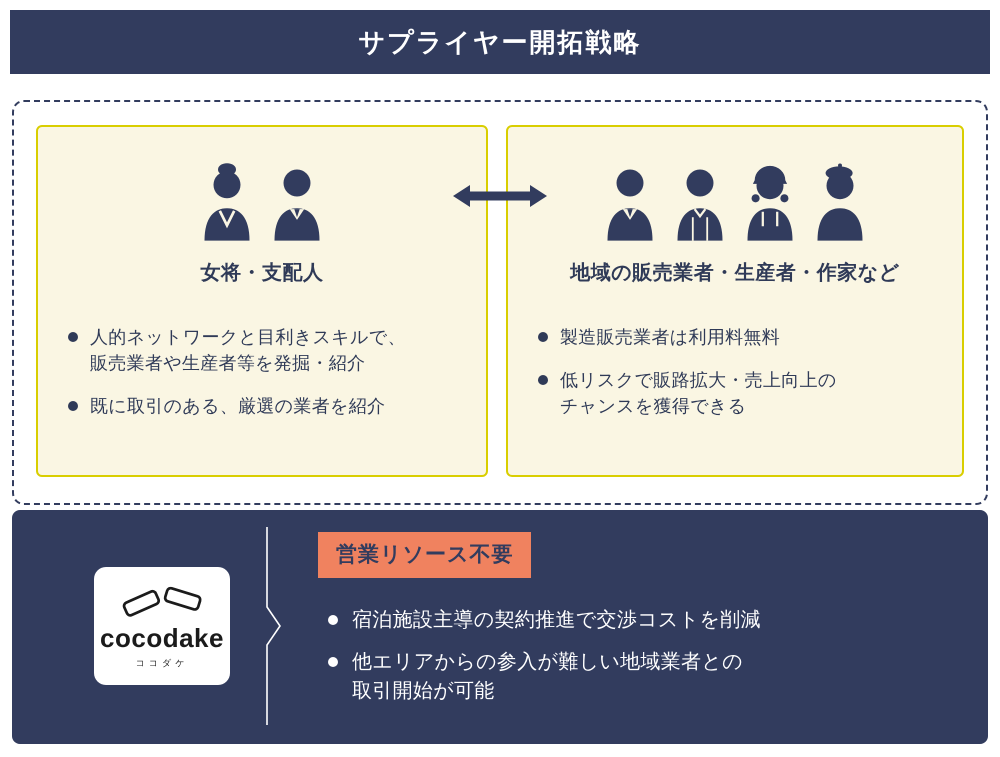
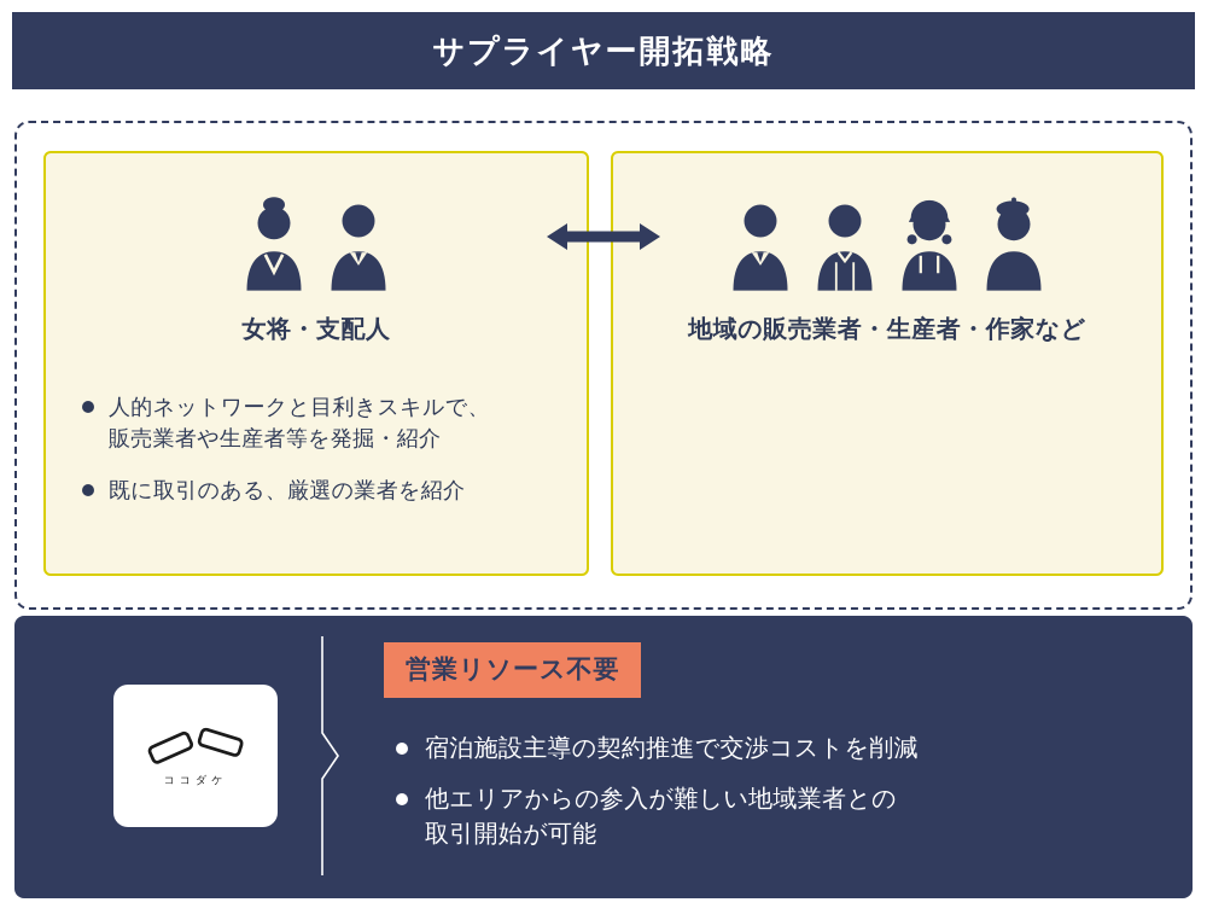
  サプライヤー開拓戦略
  女将・支配人
  人的ネットワークと目利きスキルで、
  販売業者や生産者等を発掘・紹介
  既に取引のある、厳選の業者を紹介
  地域の販売業者・生産者・作家など
- 製造販売業者は利用料無料
- 低リスクで販路拡大・売上向上の
- チャンスを獲得できる
- cocodake
  ココダケ
  営業リソース不要
  宿泊施設主導の契約推進で交渉コストを削減
  他エリアからの参入が難しい地域業者との
  取引開始が可能
